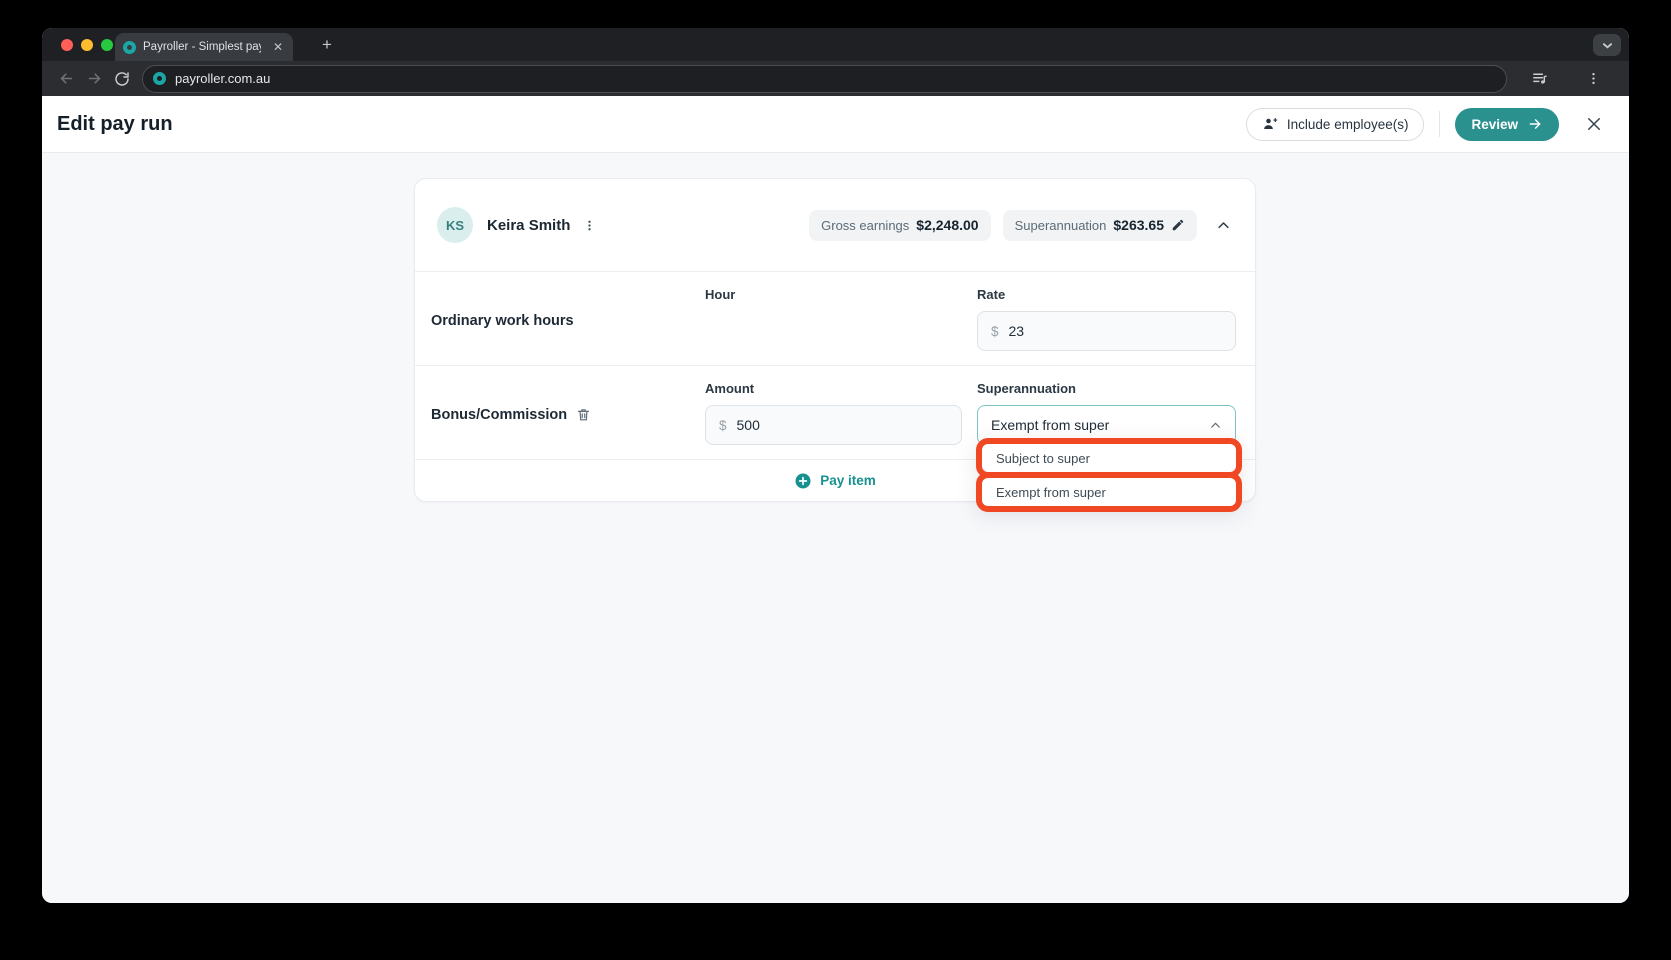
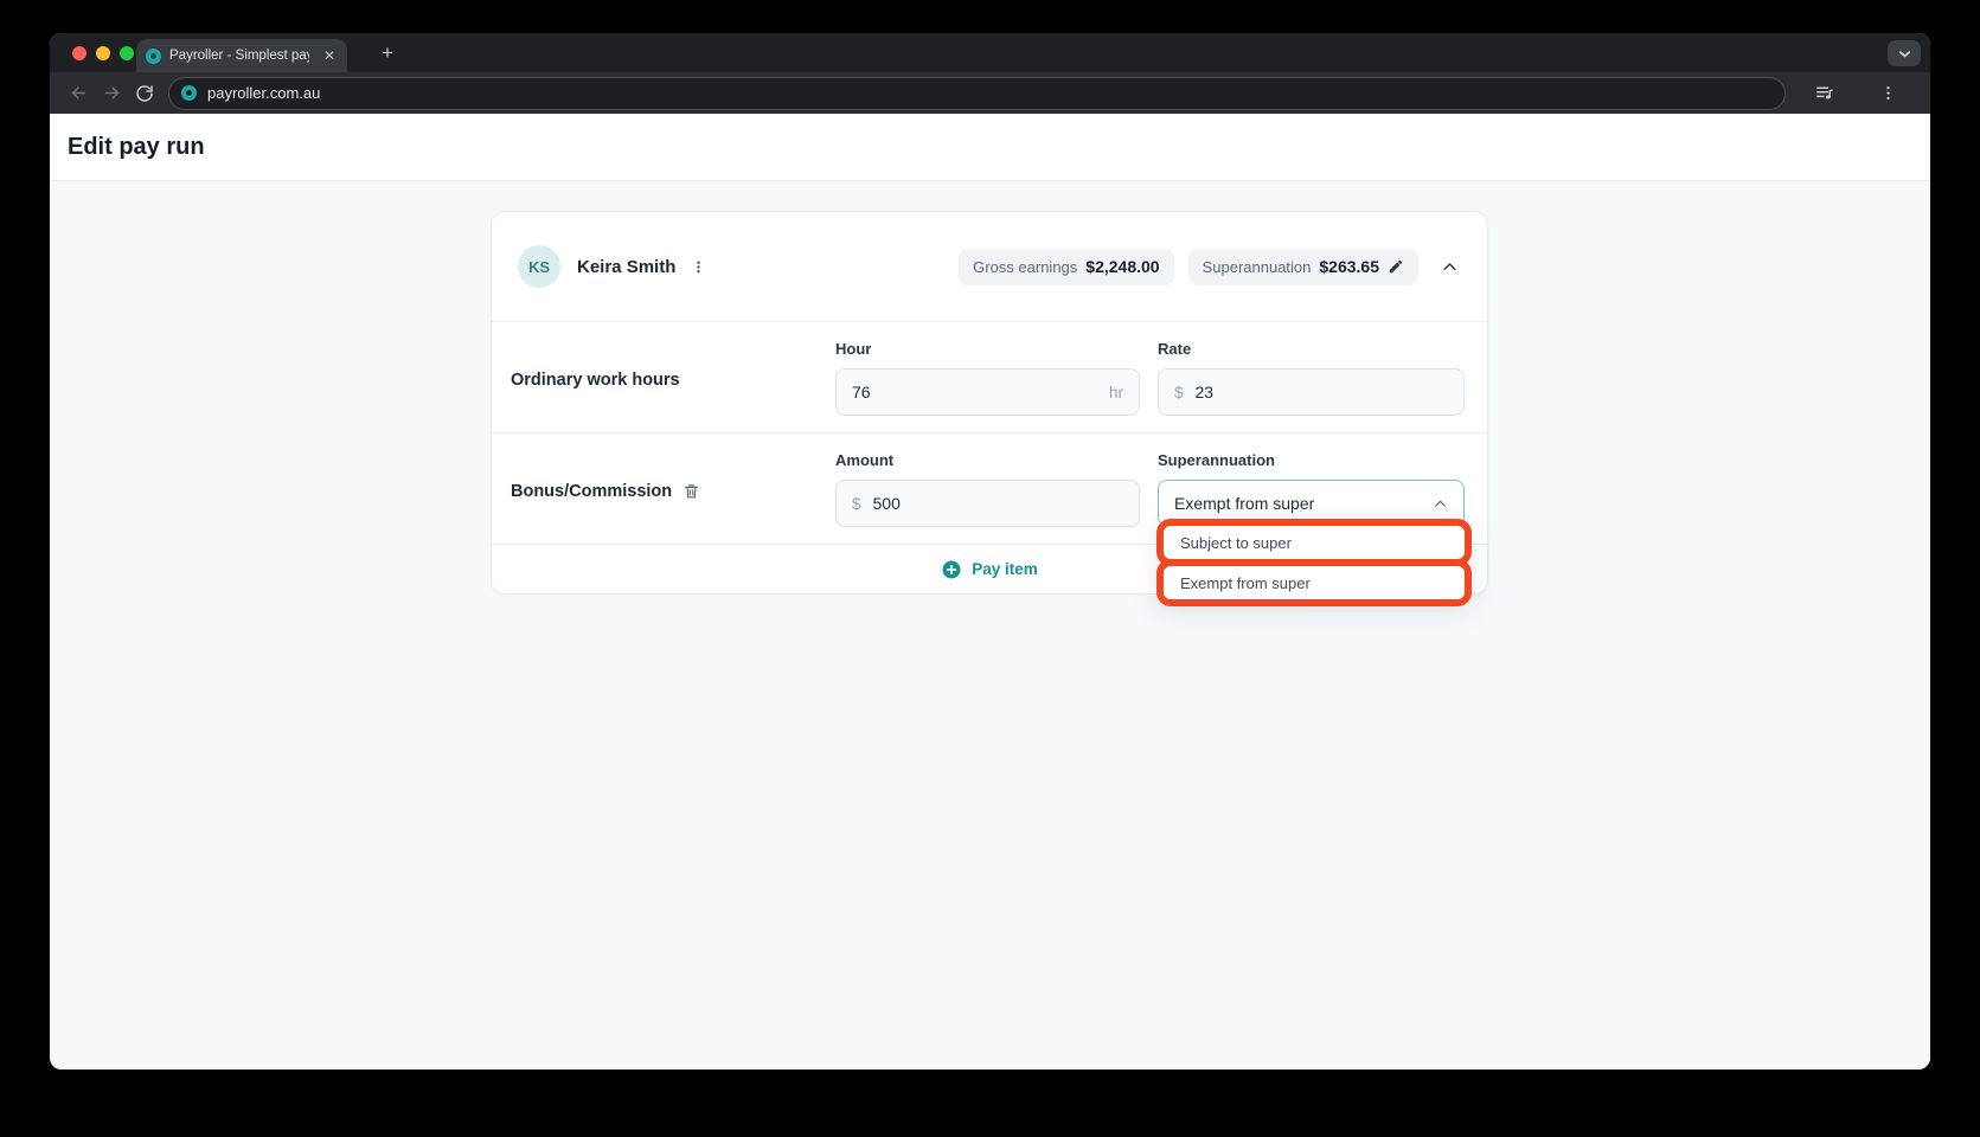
  Payroller - Simplest pa
  ✕
  +
  payroller.com.au
  Edit pay run
- Include employee(s)
- Review
  KS
  Keira Smith
  Gross earnings
  $2,248.00
  Superannuation
  $263.65
  Ordinary work hours
  Hour
+ 76
+ hr
  Rate
  $
  23
  Bonus/Commission
  Amount
  $
  500
  Superannuation
  Exempt from super
  Pay item
  Subject to super
  Exempt from super
